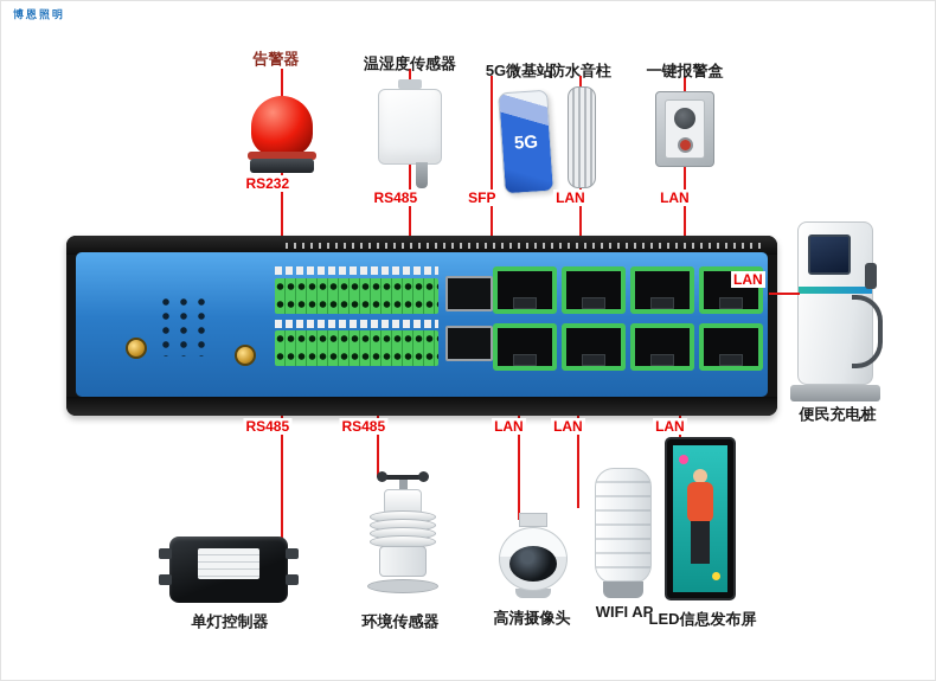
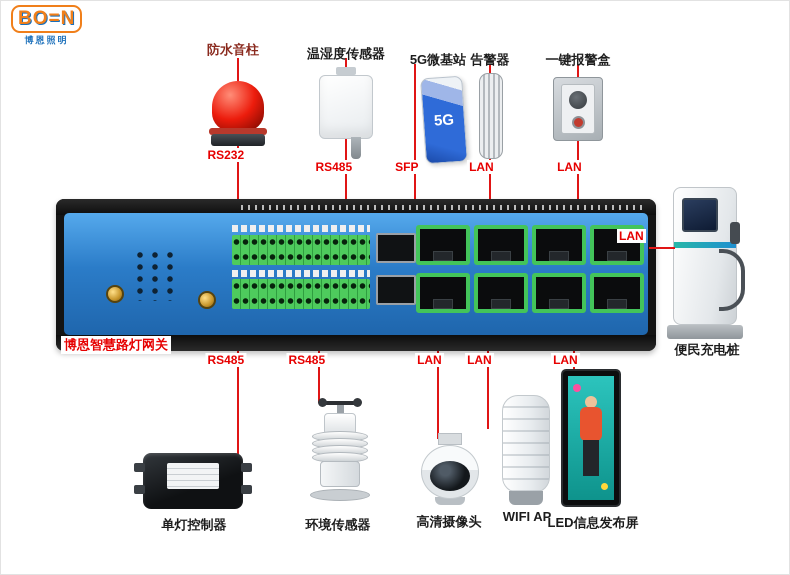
+ BO=N
  博恩照明
- 告警器
+ 防水音柱
  温湿度传感器
  5G微基站
- 防水音柱
+ 告警器
  一键报警盒
  RS232
  RS485
  SFP
  LAN
  LAN
  LAN
+ 博恩智慧路灯网关
  便民充电桩
  RS485
  RS485
  LAN
  LAN
  LAN
  单灯控制器
  环境传感器
  高清摄像头
  WIFI AP
  LED信息发布屏
